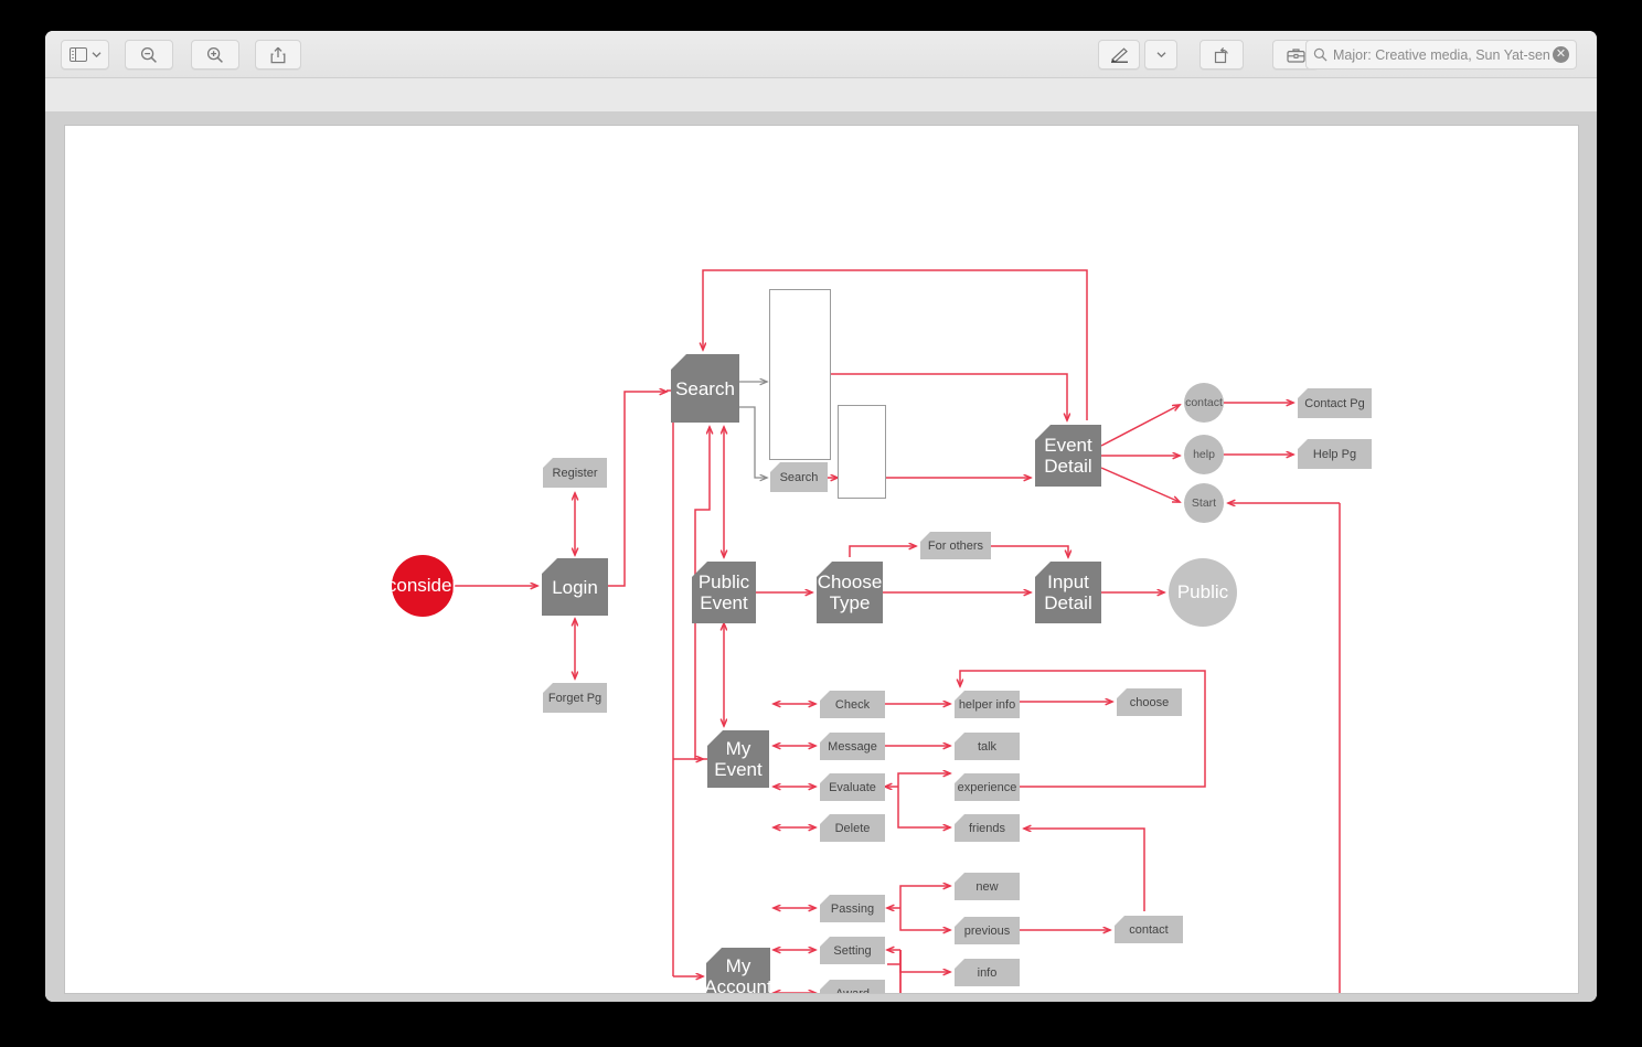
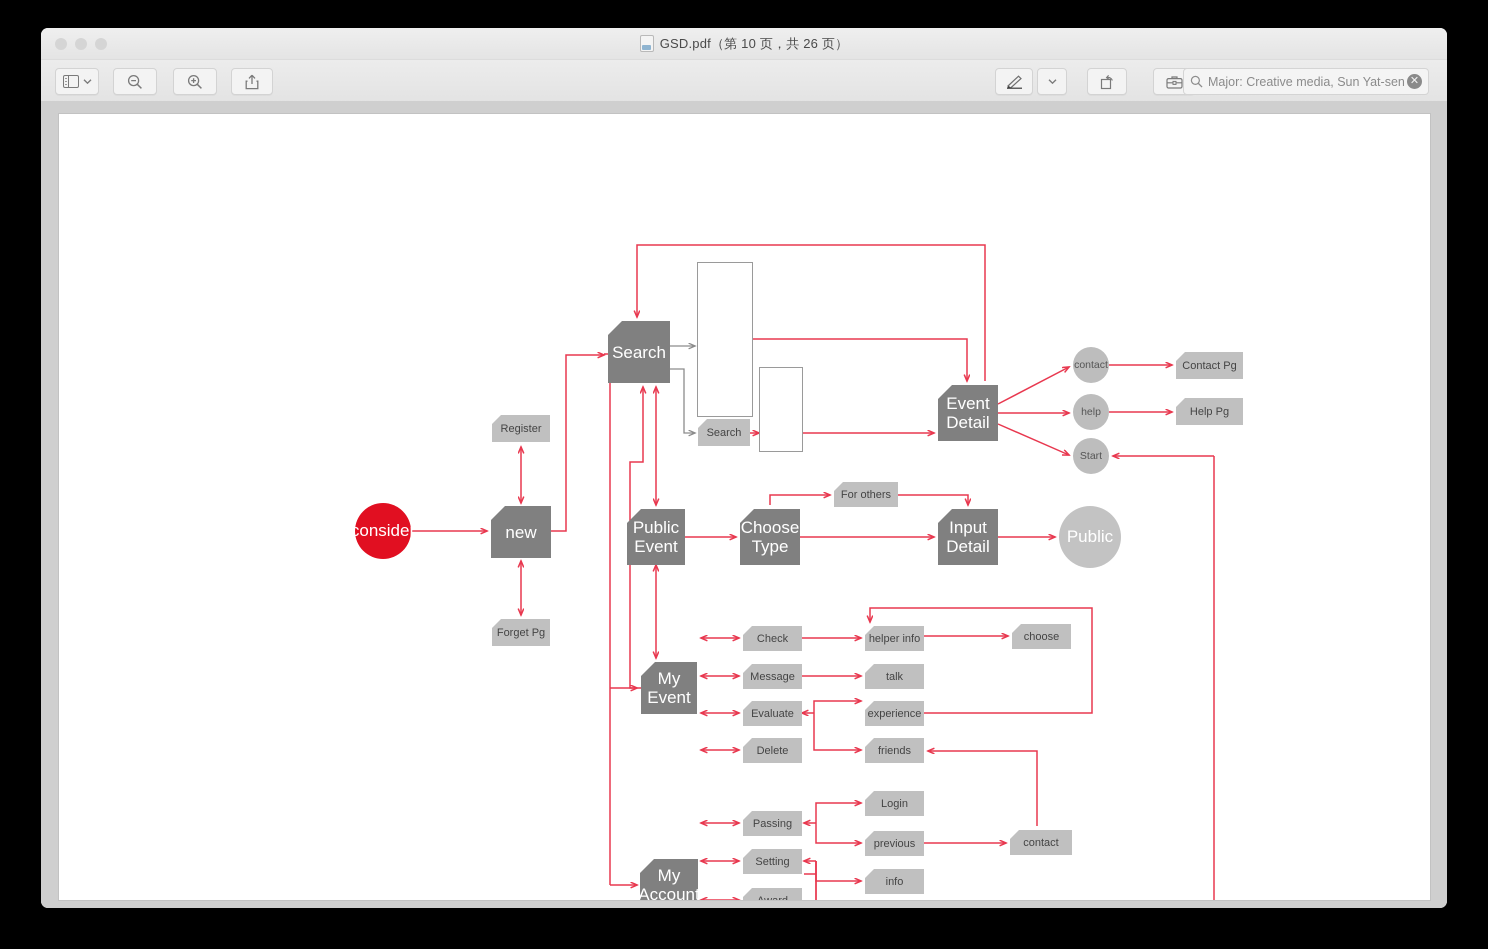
+ GSD.pdf（第 10 页，共 26 页）
  Major: Creative media, Sun Yat-sen
  ✕
  consider
- Login
+ new
  Register
  Forget Pg
  Search
  Search
  Event
  Detail
  contact
  help
  Start
  Contact Pg
  Help Pg
  Public
  Event
  Choose
  Type
  For others
  Input
  Detail
  Public
  My
  Event
  Check
  Message
  Evaluate
  Delete
  helper info
  talk
  experience
  friends
  choose
  My
  Account
  Passing
  Setting
- new
+ Login
  previous
  info
  contact
